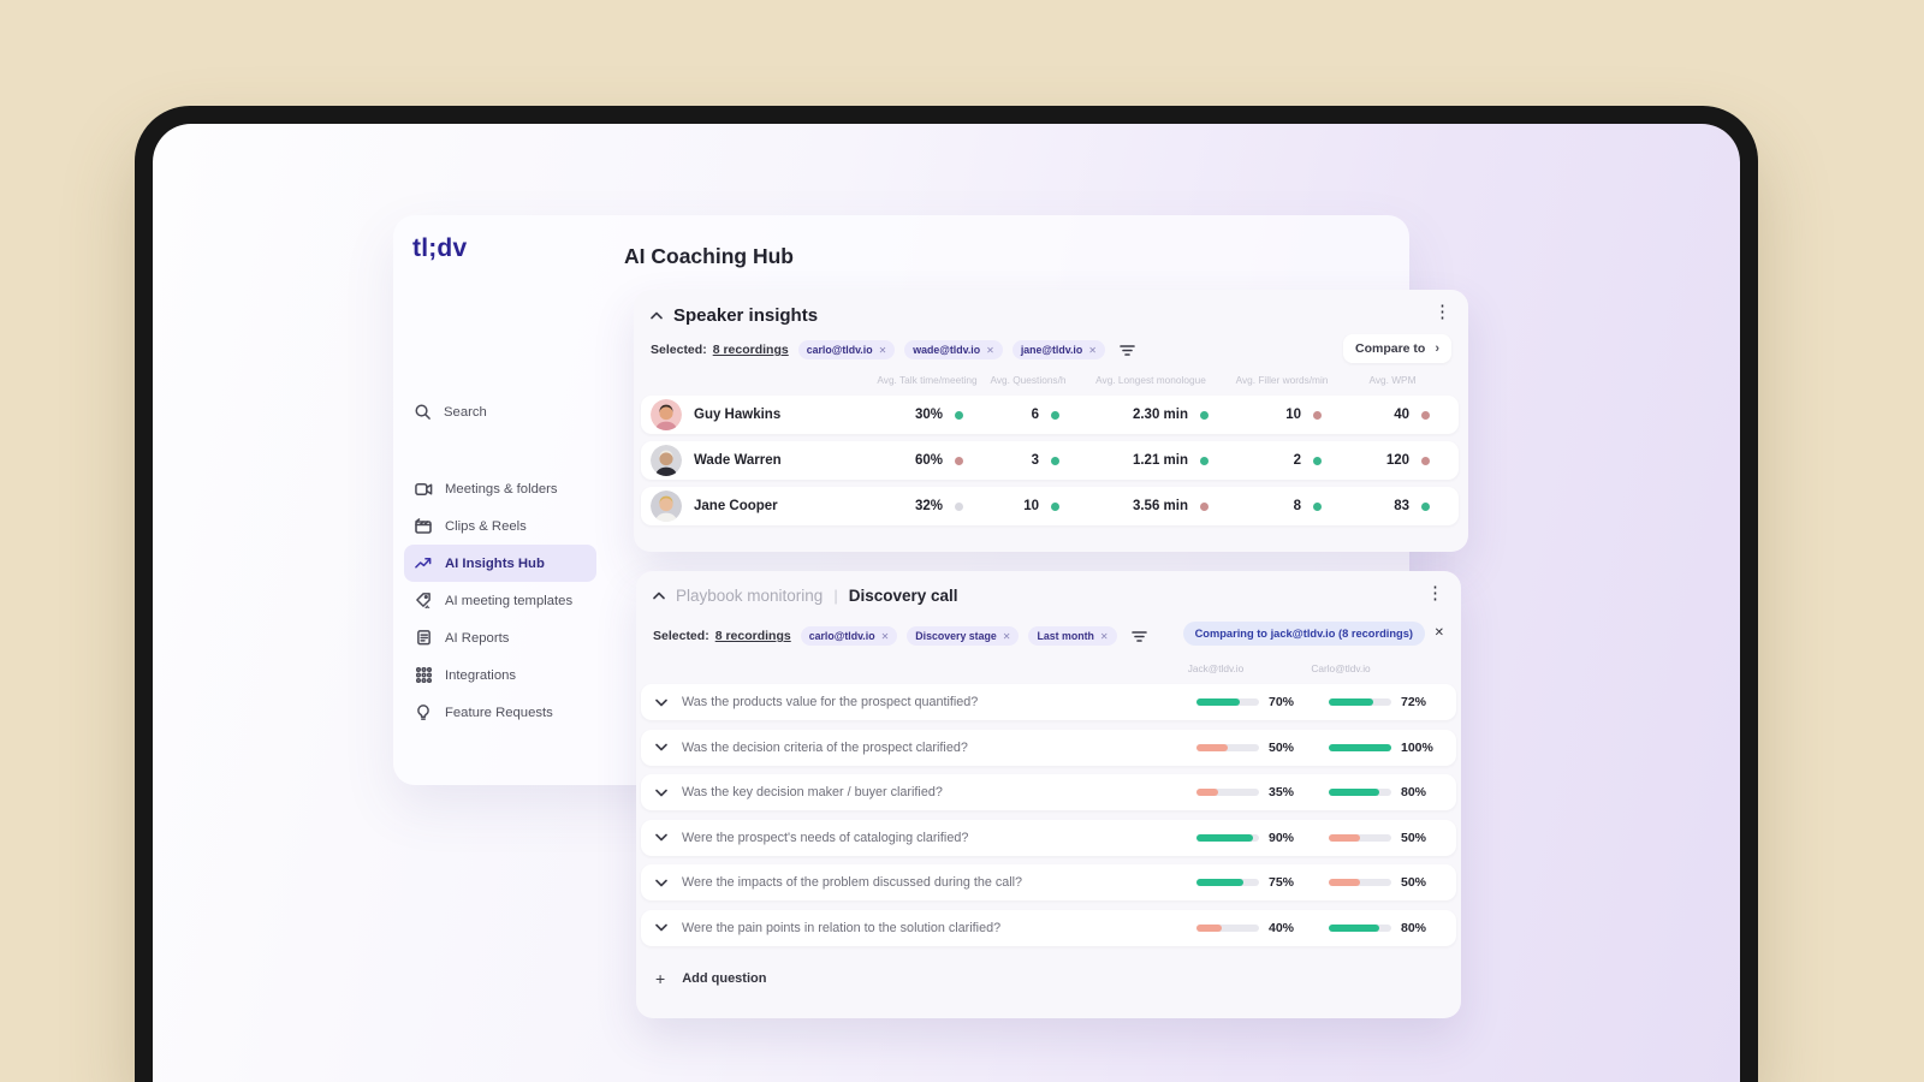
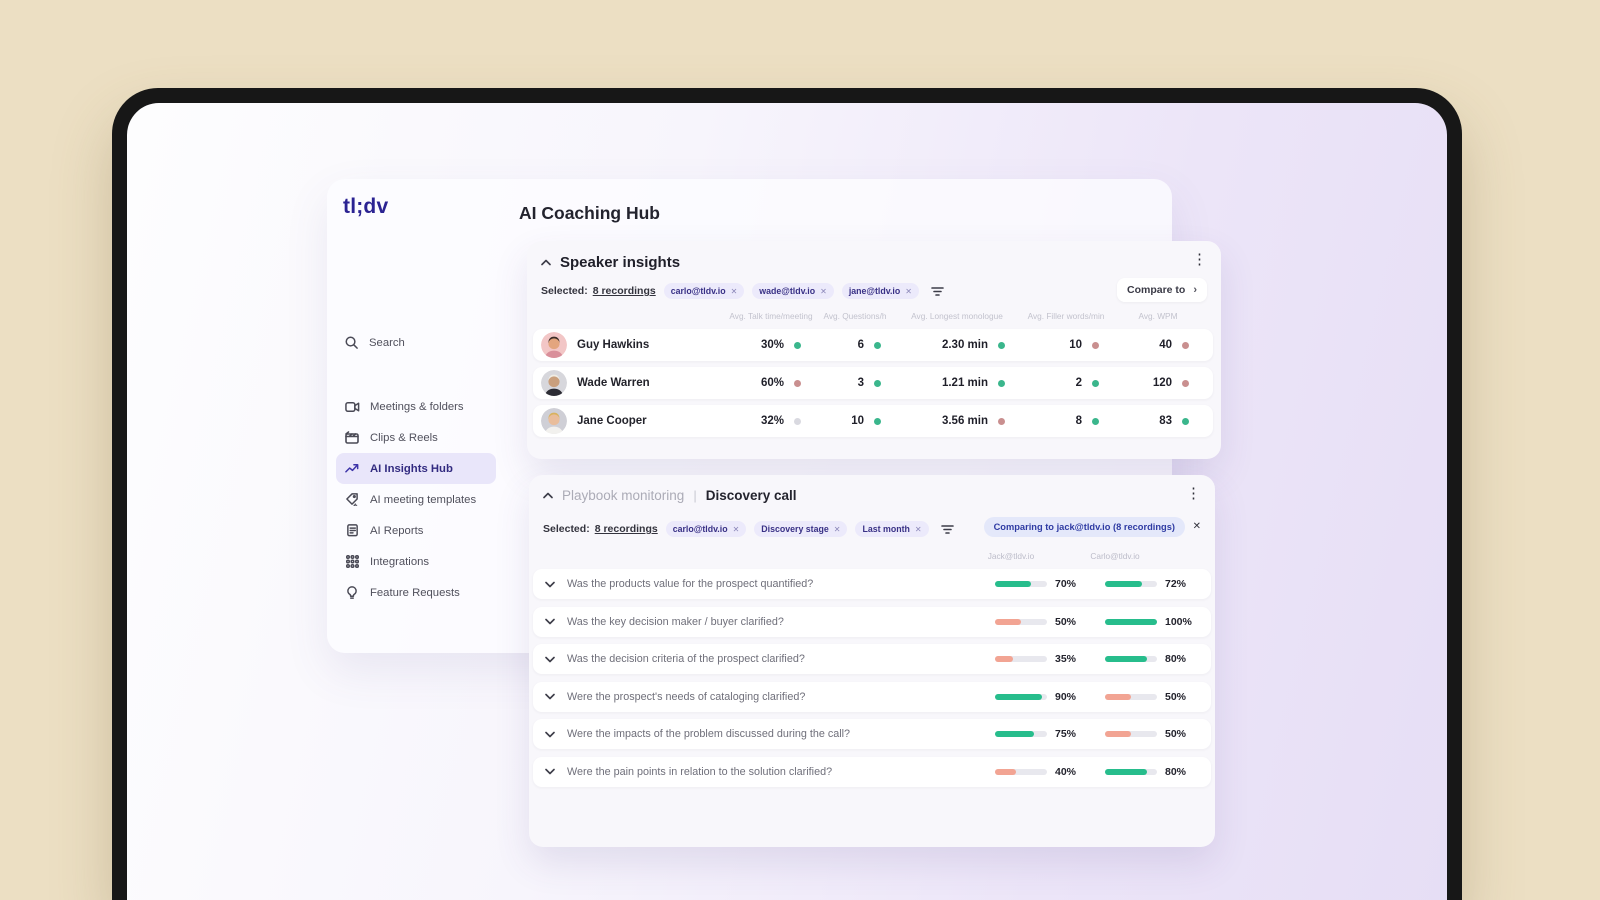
  tl;dv
  Search
  Meetings & folders
  Clips & Reels
  AI Insights Hub
  AI meeting templates
  AI Reports
  Integrations
  Feature Requests
  AI Coaching Hub
  Speaker insights
  ⋮
  Selected:
  8 recordings
  carlo@tldv.io
  ✕
  wade@tldv.io
  ✕
  jane@tldv.io
  ✕
  Compare to
  ›
  Avg. Talk time/meeting
  Avg. Questions/h
  Avg. Longest monologue
  Avg. Filler words/min
  Avg. WPM
  Guy Hawkins
  30%
  6
  2.30 min
  10
  40
  Wade Warren
  60%
  3
  1.21 min
  2
  120
  Jane Cooper
  32%
  10
  3.56 min
  8
  83
  Playbook monitoring
  |
  Discovery call
  ⋮
  Selected:
  8 recordings
  carlo@tldv.io
  ✕
  Discovery stage
  ✕
  Last month
  ✕
  Comparing to jack@tldv.io (8 recordings)
  ✕
  Jack@tldv.io
  Carlo@tldv.io
  Was the products value for the prospect quantified?
  70%
  72%
- Was the decision criteria of the prospect clarified?
+ Was the key decision maker / buyer clarified?
  50%
  100%
- Was the key decision maker / buyer clarified?
+ Was the decision criteria of the prospect clarified?
  35%
  80%
  Were the prospect's needs of cataloging clarified?
  90%
  50%
  Were the impacts of the problem discussed during the call?
  75%
  50%
  Were the pain points in relation to the solution clarified?
  40%
  80%
- +
- Add question
